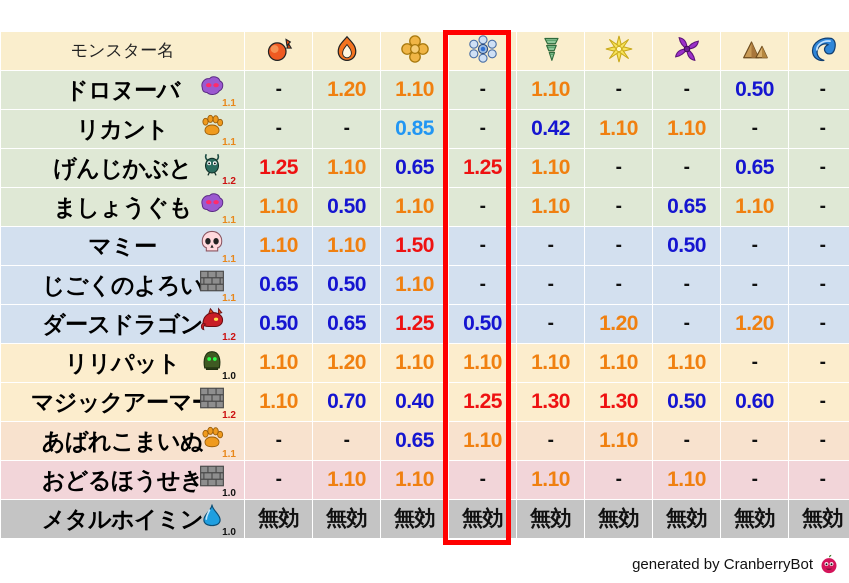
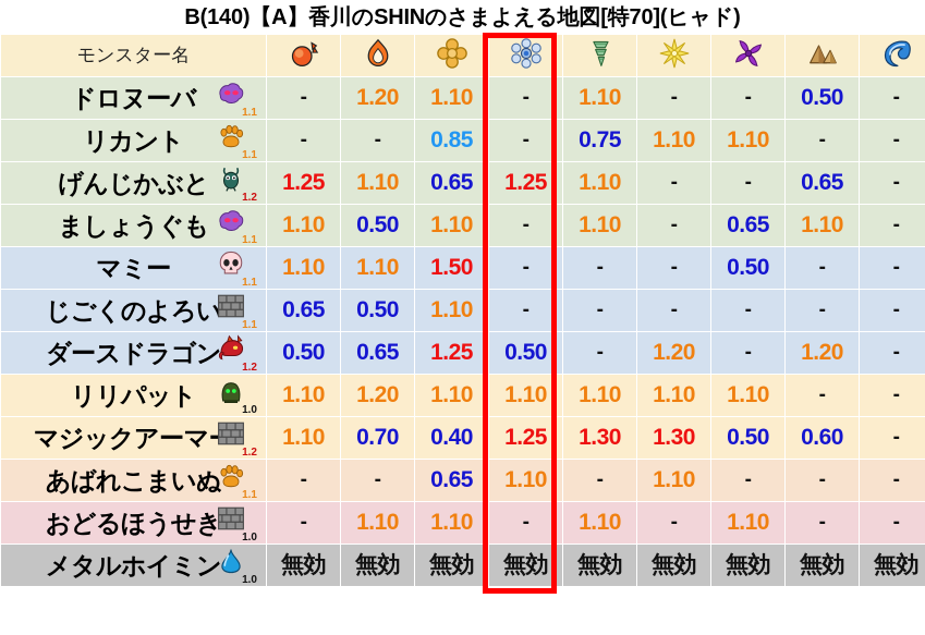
+ B(140)【A】香川のSHINのさまよえる地図[特70](ヒャド)
  モンスター名
  ドロヌーバ1.1	-	1.20	1.10	-	1.10	-	-	0.50	-
- リカント1.1	-	-	0.85	-	0.42	1.10	1.10	-	-
+ リカント1.1	-	-	0.85	-	0.75	1.10	1.10	-	-
  げんじかぶと1.2	1.25	1.10	0.65	1.25	1.10	-	-	0.65	-
  ましょうぐも1.1	1.10	0.50	1.10	-	1.10	-	0.65	1.10	-
  マミー1.1	1.10	1.10	1.50	-	-	-	0.50	-	-
  じごくのよろい1.1	0.65	0.50	1.10	-	-	-	-	-	-
  ダースドラゴン1.2	0.50	0.65	1.25	0.50	-	1.20	-	1.20	-
  リリパット1.0	1.10	1.20	1.10	1.10	1.10	1.10	1.10	-	-
  マジックアーマ1.2	1.10	0.70	0.40	1.25	1.30	1.30	0.50	0.60	-
  あばれこまいぬ1.1	-	-	0.65	1.10	-	1.10	-	-	-
  おどるほうせき1.0	-	1.10	1.10	-	1.10	-	1.10	-	-
  メタルホイミン1.0	無効	無効	無効	無効	無効	無効	無効	無効	無効
- generated by CranberryBot
